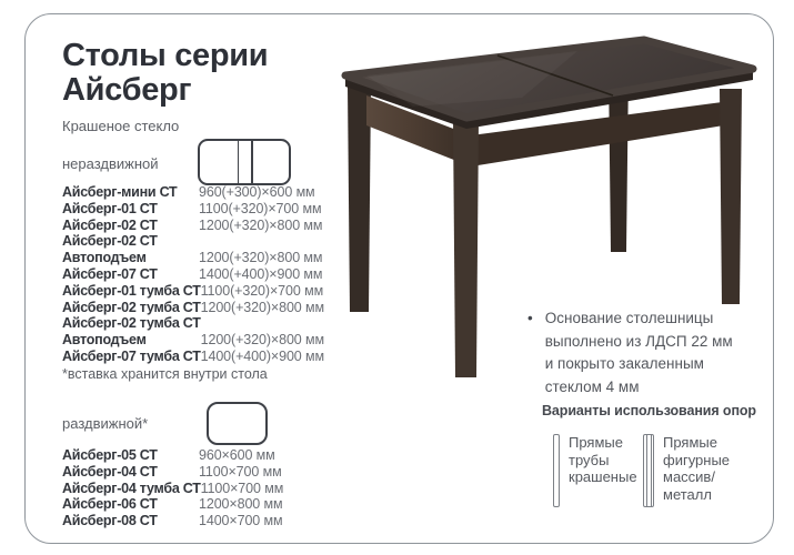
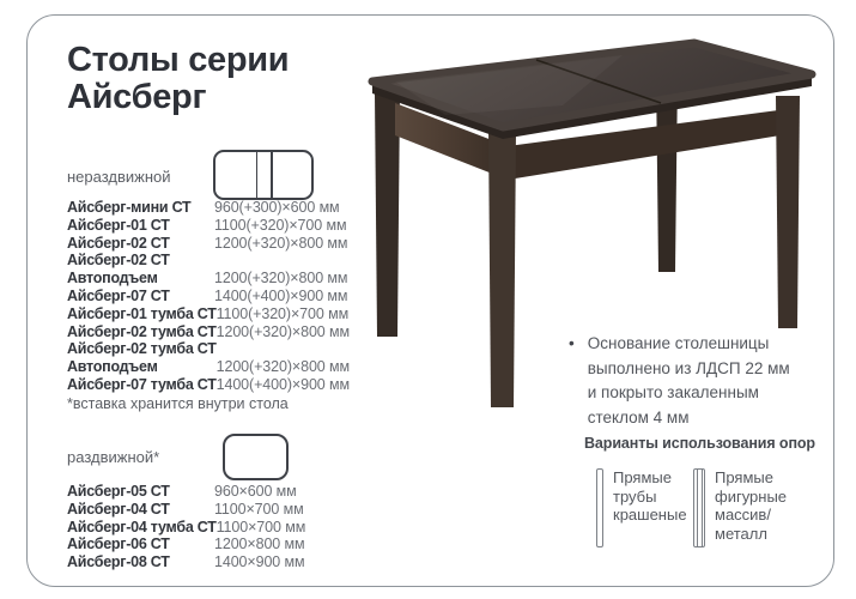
  Столы серии
  Айсберг
- Крашеное стекло
  нераздвижной
  Айсберг-мини СТ
  960(+300)×600 мм
  Айсберг-01 СТ
  1100(+320)×700 мм
  Айсберг-02 СТ
  1200(+320)×800 мм
  Айсберг-02 СТ
  Автоподъем
  1200(+320)×800 мм
  Айсберг-07 СТ
  1400(+400)×900 мм
  Айсберг-01 тумба СТ
  1100(+320)×700 мм
  Айсберг-02 тумба СТ
  1200(+320)×800 мм
  Айсберг-02 тумба СТ
  Автоподъем
  1200(+320)×800 мм
  Айсберг-07 тумба СТ
  1400(+400)×900 мм
  *вставка хранится внутри стола
  раздвижной*
  Айсберг-05 СТ
  960×600 мм
  Айсберг-04 СТ
  1100×700 мм
  Айсберг-04 тумба СТ
  1100×700 мм
  Айсберг-06 СТ
  1200×800 мм
  Айсберг-08 СТ
- 1400×700 мм
+ 1400×900 мм
  •
  Основание столешницы
  выполнено из ЛДСП 22 мм
  и покрыто закаленным
  стеклом 4 мм
  Варианты использования опор
  Прямые
  трубы
  крашеные
  Прямые
  фигурные
  массив/
  металл
